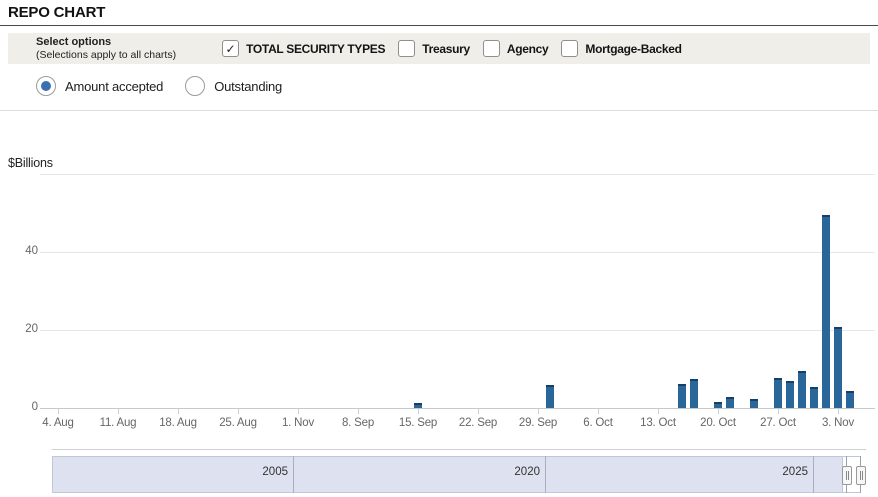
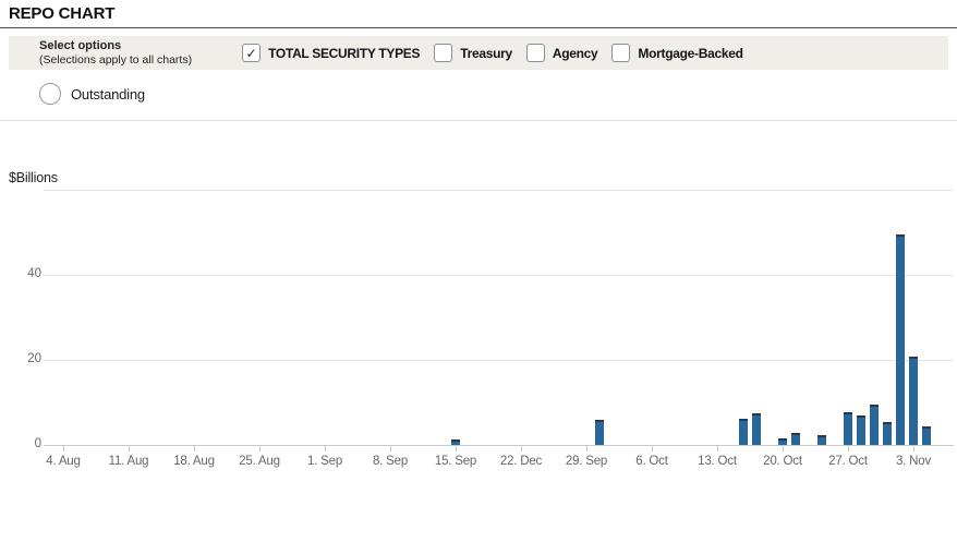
  REPO CHART
  Select options
  (Selections apply to all charts)
  ✓
  TOTAL SECURITY TYPES
  Treasury
  Agency
  Mortgage-Backed
- Amount accepted
  Outstanding
  $Billions
  0
  20
  40
  4. Aug
  11. Aug
  18. Aug
  25. Aug
- 1. Nov
+ 1. Sep
  8. Sep
  15. Sep
- 22. Sep
+ 22. Dec
  29. Sep
  6. Oct
  13. Oct
  20. Oct
  27. Oct
  3. Nov
- 2005
- 2020
- 2025
